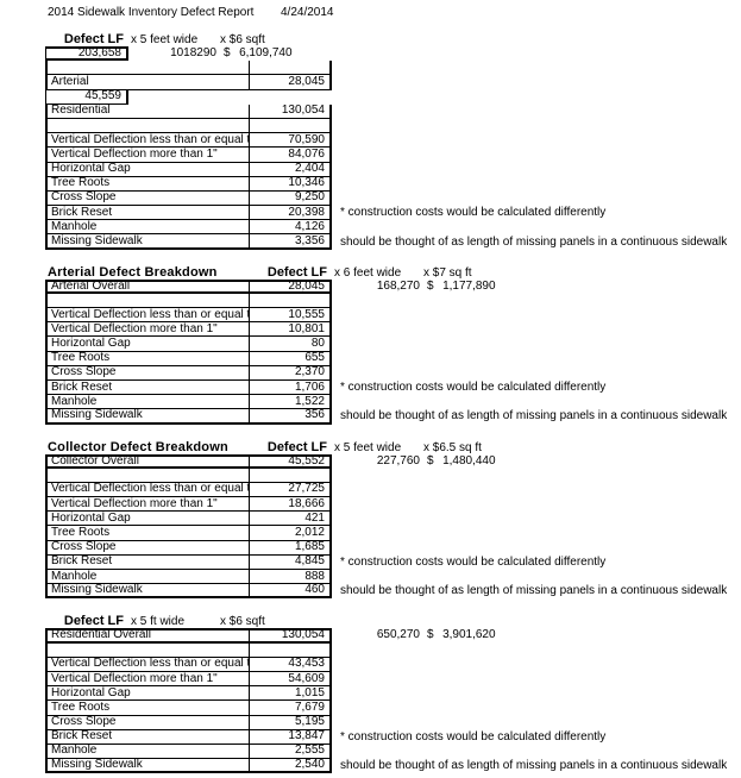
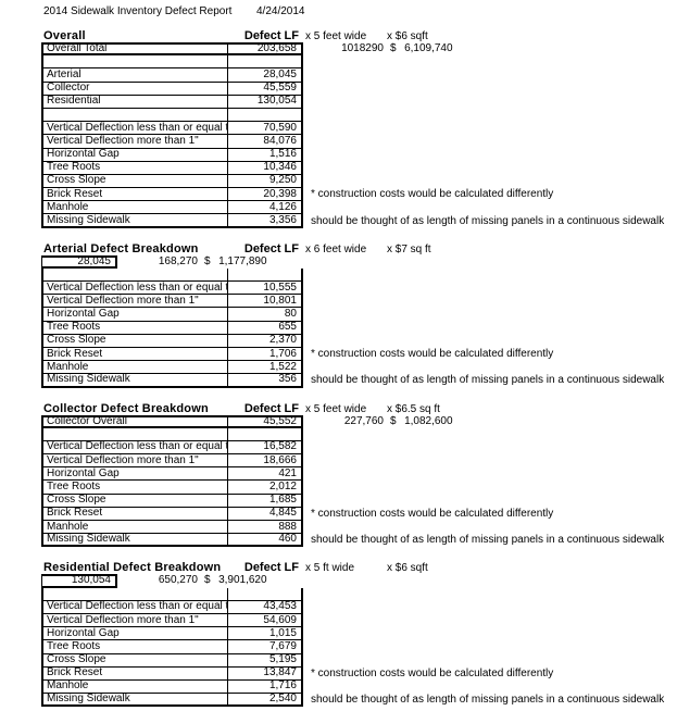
  2014 Sidewalk Inventory Defect Report
  4/24/2014
+ Overall
  Defect LF
  x 5 feet wide
  x $6 sqft
+ Overall Total
  203,658
  1018290
  $
  6,109,740
  Arterial
  28,045
+ Collector
  45,559
  Residential
  130,054
  Vertical Deflection less than or equal t
  70,590
  Vertical Deflection more than 1"
  84,076
  Horizontal Gap
- 2,404
+ 1,516
  Tree Roots
  10,346
  Cross Slope
  9,250
  Brick Reset
  20,398
  * construction costs would be calculated differently
  Manhole
  4,126
  Missing Sidewalk
  3,356
  should be thought of as length of missing panels in a continuous sidewalk
  Arterial Defect Breakdown
  Defect LF
  x 6 feet wide
  x $7 sq ft
- Arterial Overall
  28,045
  168,270
  $
  1,177,890
  Vertical Deflection less than or equal t
  10,555
  Vertical Deflection more than 1"
  10,801
  Horizontal Gap
  80
  Tree Roots
  655
  Cross Slope
  2,370
  Brick Reset
  1,706
  * construction costs would be calculated differently
  Manhole
  1,522
  Missing Sidewalk
  356
  should be thought of as length of missing panels in a continuous sidewalk
  Collector Defect Breakdown
  Defect LF
  x 5 feet wide
  x $6.5 sq ft
  Collector Overall
  45,552
  227,760
  $
- 1,480,440
+ 1,082,600
  Vertical Deflection less than or equal t
- 27,725
+ 16,582
  Vertical Deflection more than 1"
  18,666
  Horizontal Gap
  421
  Tree Roots
  2,012
  Cross Slope
  1,685
  Brick Reset
  4,845
  * construction costs would be calculated differently
  Manhole
  888
  Missing Sidewalk
  460
  should be thought of as length of missing panels in a continuous sidewalk
+ Residential Defect Breakdown
  Defect LF
  x 5 ft wide
  x $6 sqft
- Residential Overall
  130,054
  650,270
  $
  3,901,620
  Vertical Deflection less than or equal t
  43,453
  Vertical Deflection more than 1"
  54,609
  Horizontal Gap
  1,015
  Tree Roots
  7,679
  Cross Slope
  5,195
  Brick Reset
  13,847
  * construction costs would be calculated differently
  Manhole
- 2,555
+ 1,716
  Missing Sidewalk
  2,540
  should be thought of as length of missing panels in a continuous sidewalk
